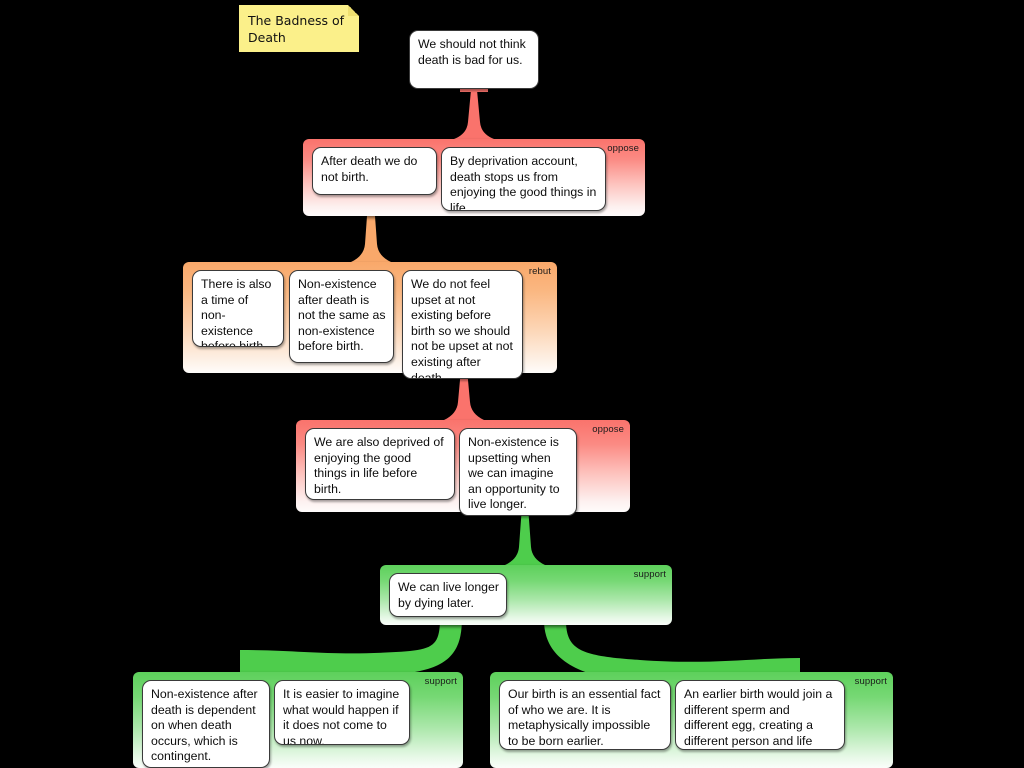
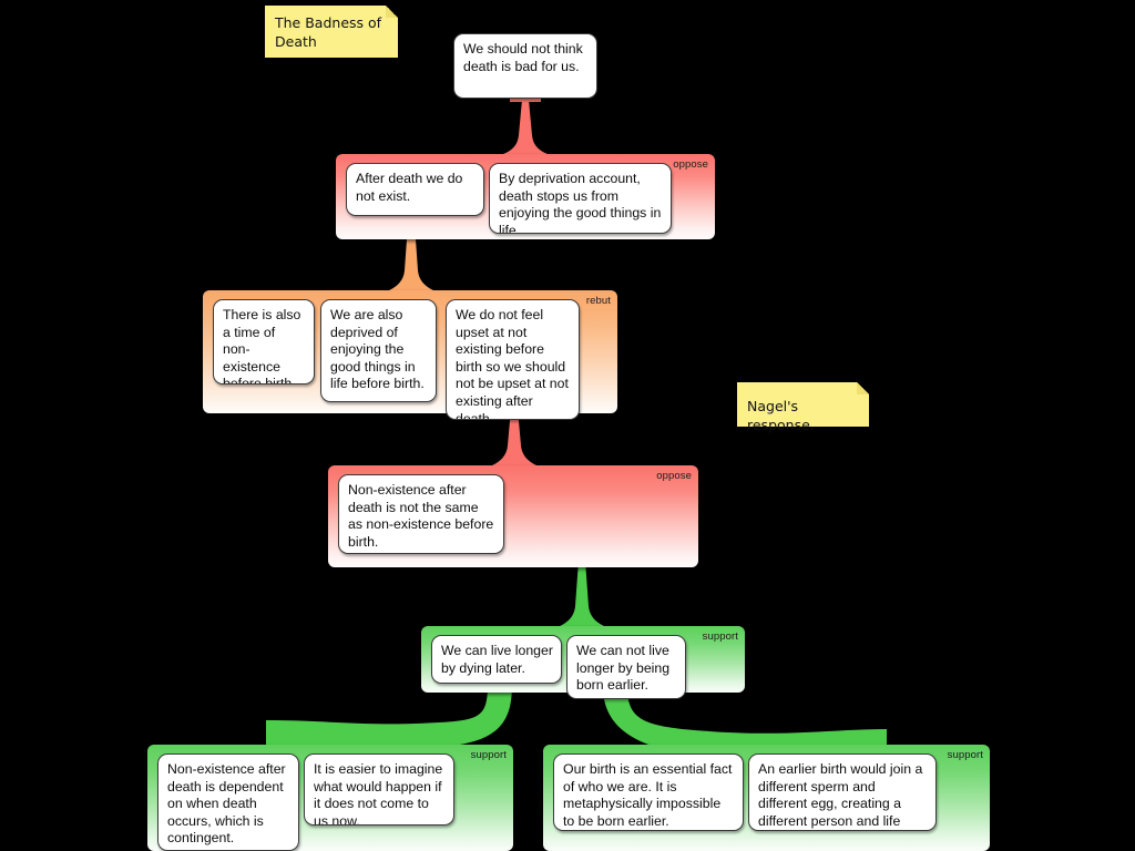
  The Badness of Death
+ Nagel's response.
  We should not think death is bad for us.
  oppose
- After death we do not birth.
+ After death we do not exist.
  By deprivation account, death stops us from enjoying the good things in life.
  rebut
  There is also a time of non-existence
- Non-existence after death is not the same as non-existence before birth.
+ We are also deprived of enjoying the good things in life before birth.
  We do not feel upset at not existing before birth so we should not be upset at not existing after death.
  oppose
- We are also deprived of enjoying the good things in life before birth.
+ Non-existence after death is not the same as non-existence before birth.
- Non-existence is upsetting when we can imagine an opportunity to live longer.
  support
  We can live longer by dying later.
+ We can not live longer by being born earlier.
  support
  Non-existence after death is dependent on when death occurs, which is contingent.
  It is easier to imagine what would happen if it does not come to us now.
  support
  Our birth is an essential fact of who we are. It is metaphysically impossible to be born earlier.
  An earlier birth would join a different sperm and different egg, creating a different person and life
